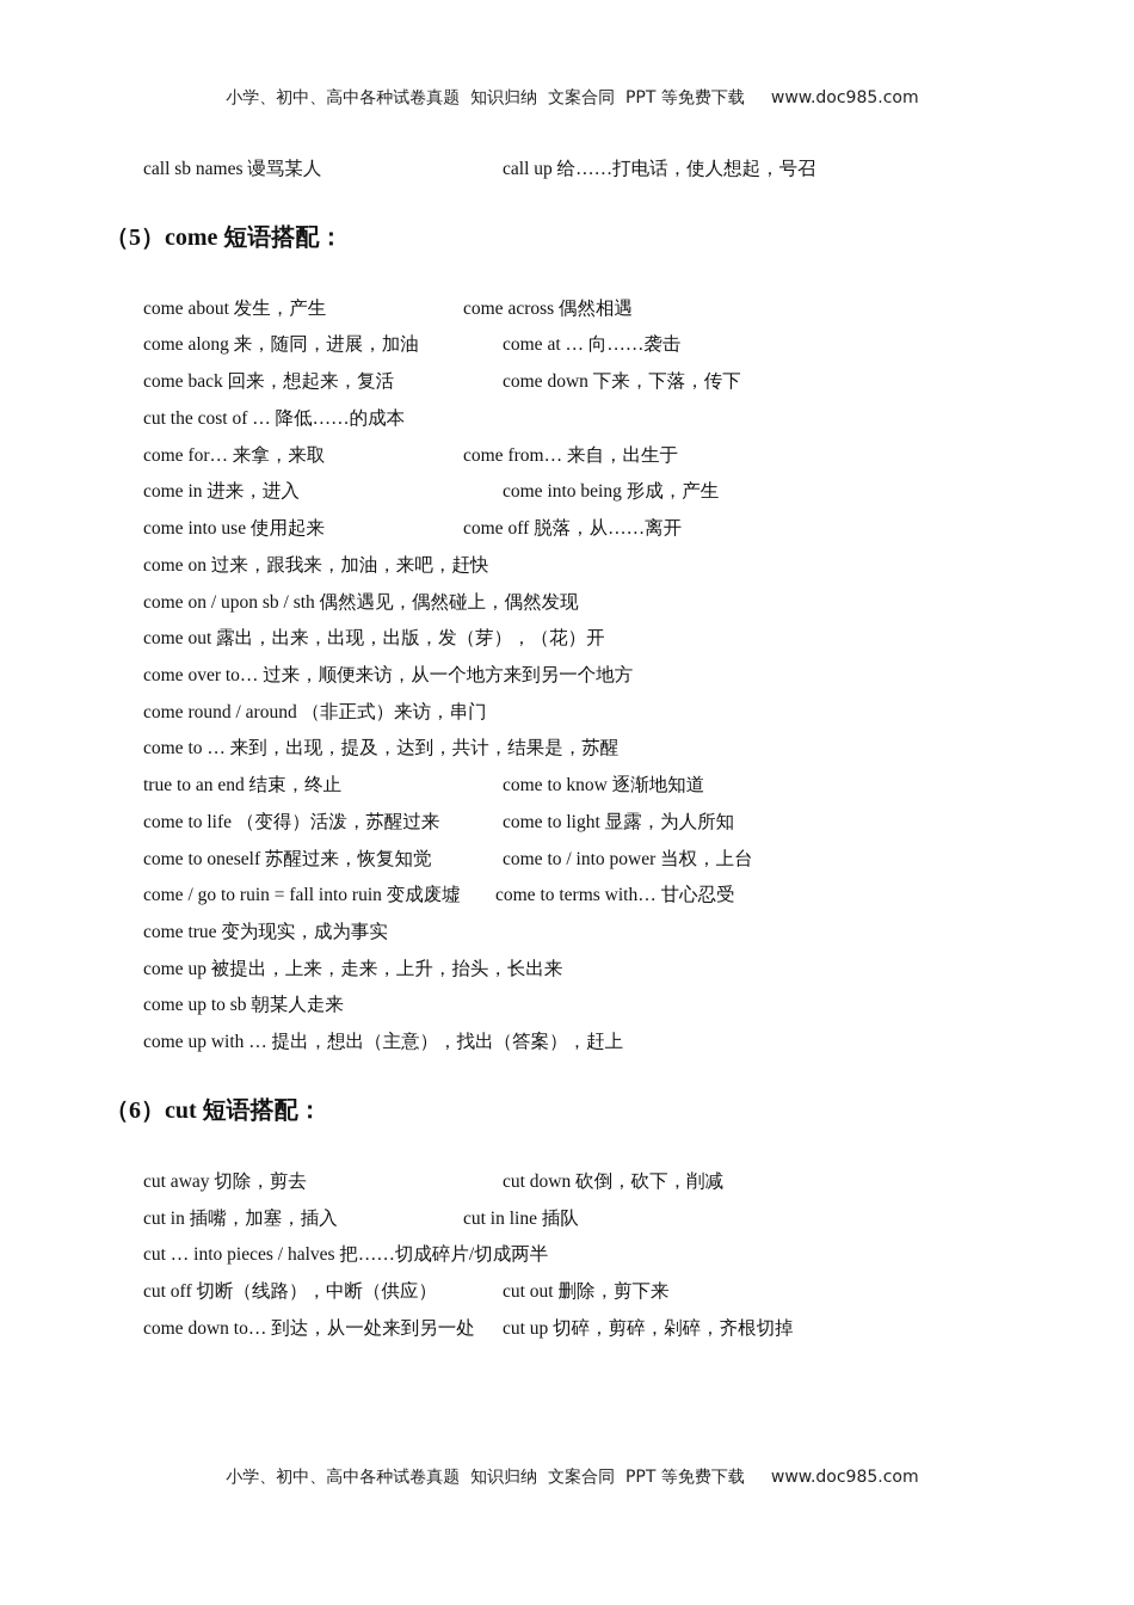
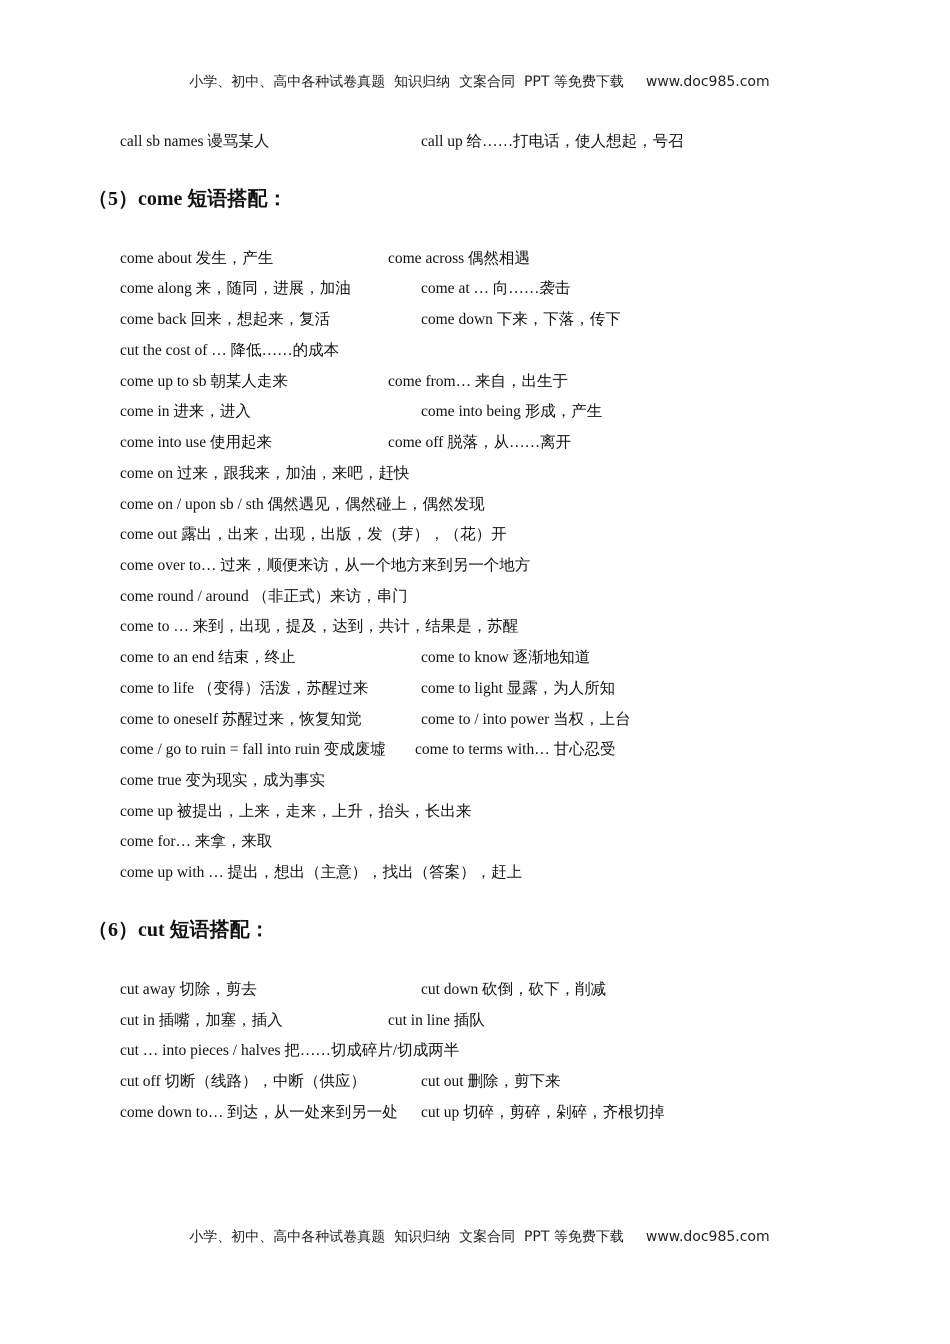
  小学、初中、高中各种试卷真题 知识归纳 文案合同 PPT 等免费下载 www.doc985.com
  call sb names 谩骂某人
  call up 给……打电话，使人想起，号召
  （5）come 短语搭配：
  come about 发生，产生
  come across 偶然相遇
  come along 来，随同，进展，加油
  come at … 向……袭击
  come back 回来，想起来，复活
  come down 下来，下落，传下
  cut the cost of … 降低……的成本
- come for… 来拿，来取
+ come up to sb 朝某人走来
  come from… 来自，出生于
  come in 进来，进入
  come into being 形成，产生
  come into use 使用起来
  come off 脱落，从……离开
  come on 过来，跟我来，加油，来吧，赶快
  come on / upon sb / sth 偶然遇见，偶然碰上，偶然发现
  come out 露出，出来，出现，出版，发（芽），（花）开
  come over to… 过来，顺便来访，从一个地方来到另一个地方
  come round / around （非正式）来访，串门
  come to … 来到，出现，提及，达到，共计，结果是，苏醒
- true to an end 结束，终止
+ come to an end 结束，终止
  come to know 逐渐地知道
  come to life （变得）活泼，苏醒过来
  come to light 显露，为人所知
  come to oneself 苏醒过来，恢复知觉
  come to / into power 当权，上台
  come / go to ruin = fall into ruin 变成废墟
  come to terms with… 甘心忍受
  come true 变为现实，成为事实
  come up 被提出，上来，走来，上升，抬头，长出来
- come up to sb 朝某人走来
+ come for… 来拿，来取
  come up with … 提出，想出（主意），找出（答案），赶上
  （6）cut 短语搭配：
  cut away 切除，剪去
  cut down 砍倒，砍下，削减
  cut in 插嘴，加塞，插入
  cut in line 插队
  cut … into pieces / halves 把……切成碎片/切成两半
  cut off 切断（线路），中断（供应）
  cut out 删除，剪下来
  come down to… 到达，从一处来到另一处
  cut up 切碎，剪碎，剁碎，齐根切掉
  小学、初中、高中各种试卷真题 知识归纳 文案合同 PPT 等免费下载 www.doc985.com
